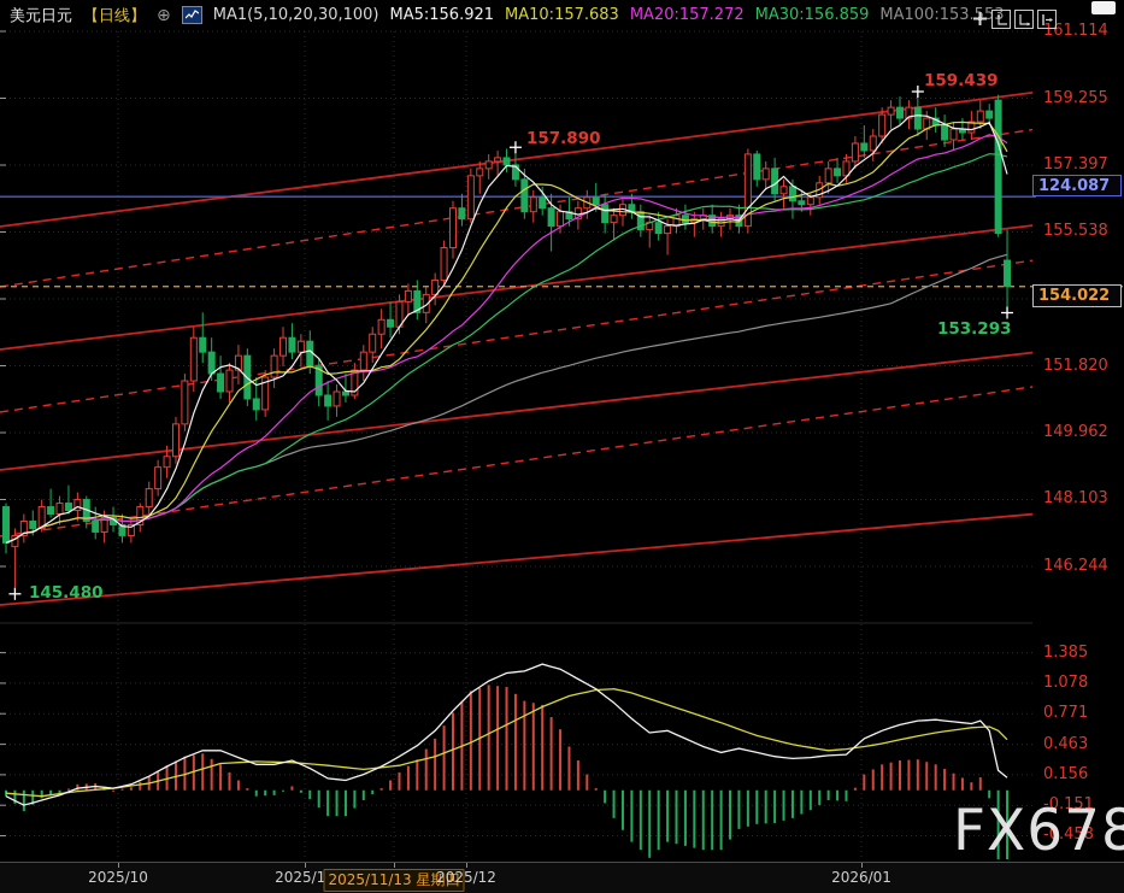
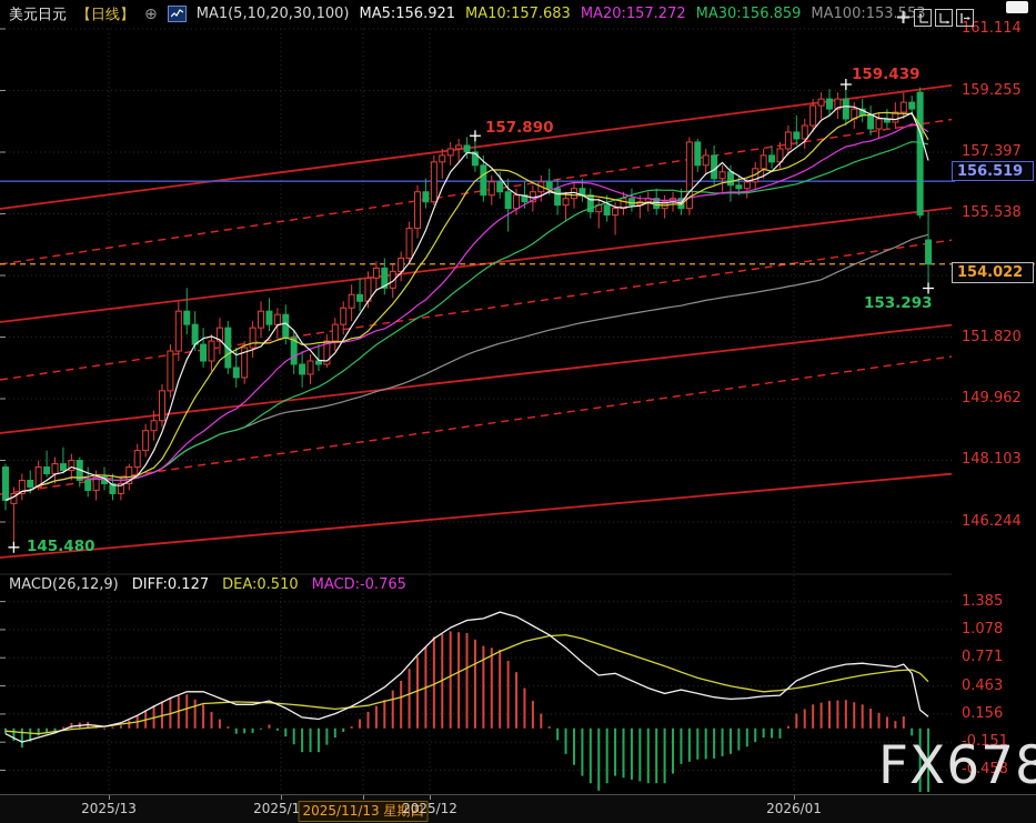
  美元日元
  【日线】
  ⊕
  MA1(5,10,20,30,100)
  MA5:156.921
  MA10:157.683
  MA20:157.272
  MA30:156.859
  MA100:153.53
  157.890
  159.439
  153.293
  145.480
  161.114
  159.255
  157.397
  155.538
  151.820
  149.962
  148.103
  146.244
- 124.087
+ 156.519
  154.022
+ MACD(26,12,9)
+ DIFF:0.127
+ DEA:0.510
+ MACD:-0.765
  1.385
  1.078
  0.771
  0.463
  0.156
  -0.151
  -0.458
- 2025/10
+ 2025/13
  2025/1
  2025/11/13 星期四
  2025/12
  2026/01
  FX678
